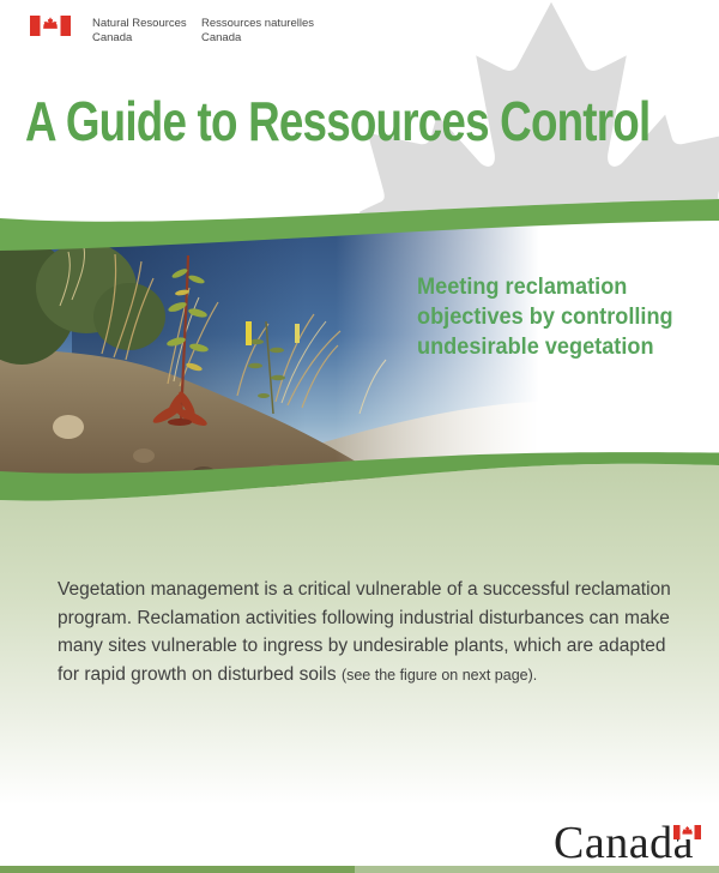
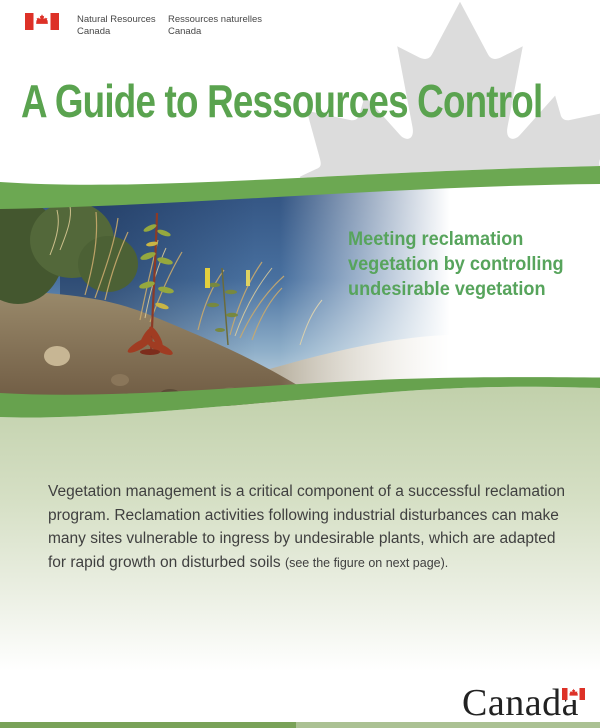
  Natural Resources
  Canada
  Ressources naturelles
  Canada
  A Guide to Ressources Control
- Meeting reclamation objectives by controlling undesirable vegetation
+ Meeting reclamation vegetation by controlling undesirable vegetation
- Vegetation management is a critical vulnerable of a successful reclamation program. Reclamation activities following industrial disturbances can make many sites vulnerable to ingress by undesirable plants, which are adapted for rapid growth on disturbed soils (see the figure on next page).
+ Vegetation management is a critical component of a successful reclamation program. Reclamation activities following industrial disturbances can make many sites vulnerable to ingress by undesirable plants, which are adapted for rapid growth on disturbed soils (see the figure on next page).
  Canada
